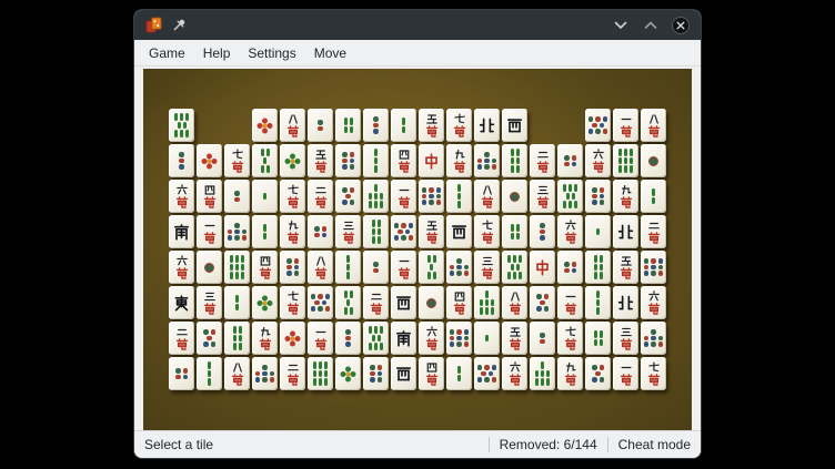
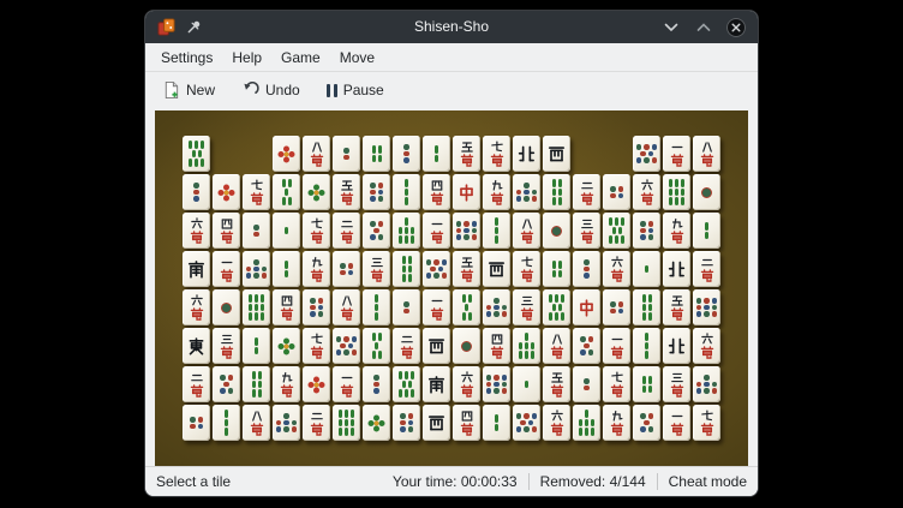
+ Shisen-Sho
- Game
+ Settings
  Help
- Settings
+ Game
  Move
+ New
+ Undo
+ Pause
  Select a tile
+ Your time: 00:00:33
- Removed: 6/144
+ Removed: 4/144
  Cheat mode
